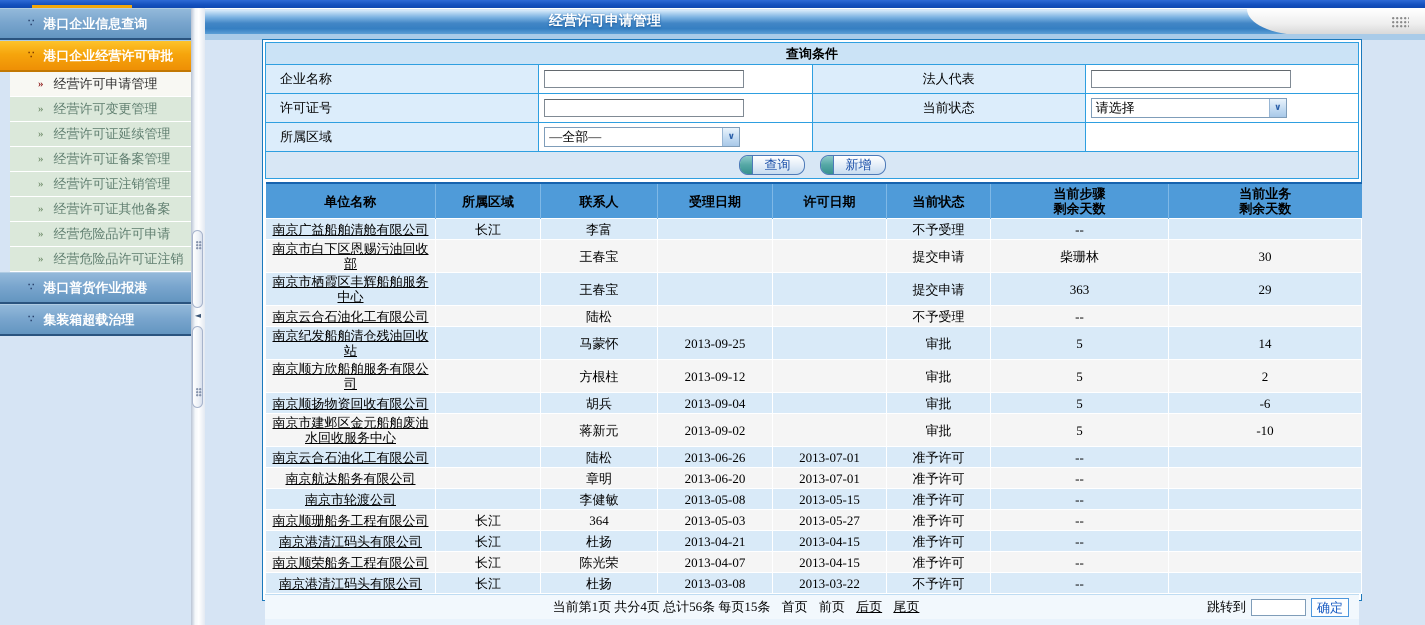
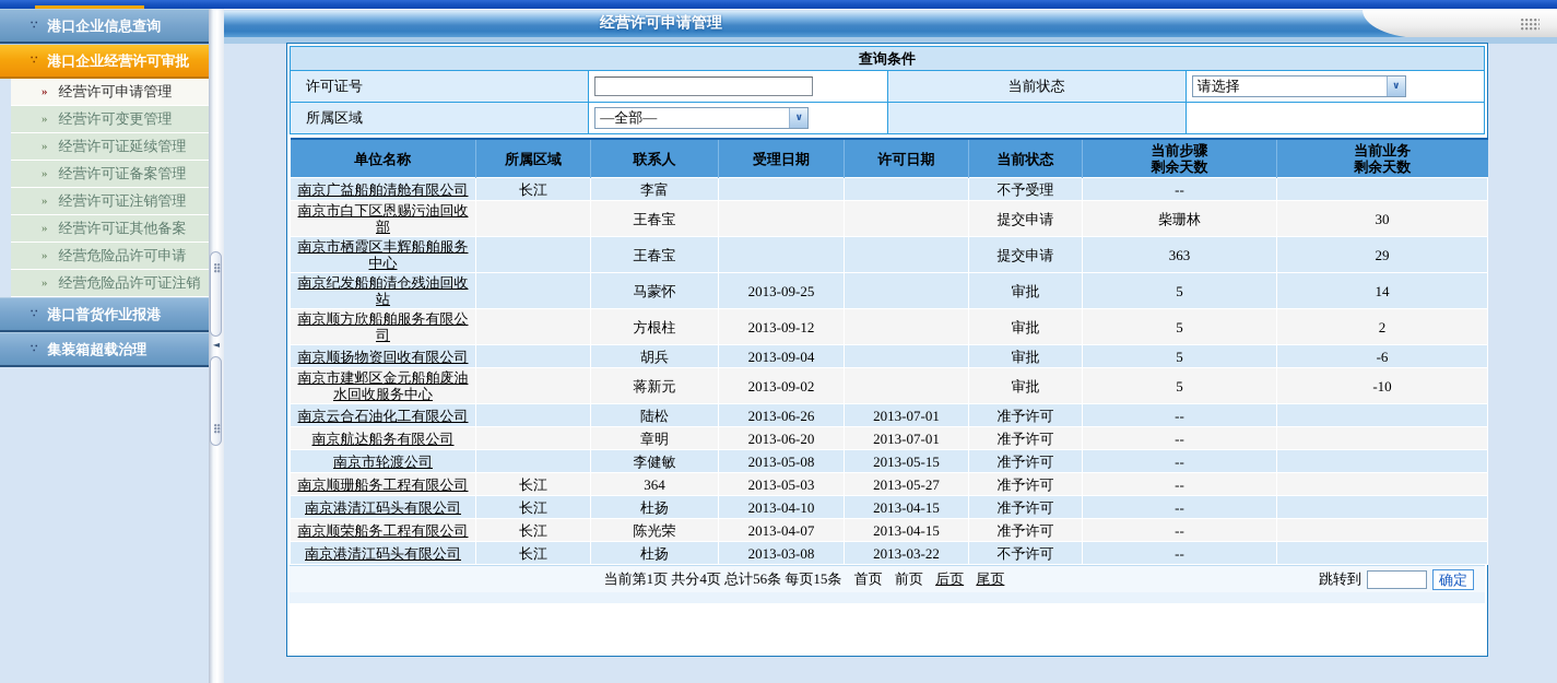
  ∵
  港口企业信息查询
  ∵
  港口企业经营许可审批
  »
  经营许可申请管理
  »
  经营许可变更管理
  »
  经营许可证延续管理
  »
  经营许可证备案管理
  »
  经营许可证注销管理
  »
  经营许可证其他备案
  »
  经营危险品许可申请
  »
  经营危险品许可证注销
  ∵
  港口普货作业报港
  ∵
  集装箱超载治理
  ◄
  经营许可申请管理
  查询条件
- 企业名称		法人代表
  许可证号		当前状态	请选择 ∨
  所属区域	—全部— ∨
- 查询
- 新增
  单位名称	所属区域	联系人	受理日期	许可日期	当前状态	当前步骤 剩余天数	当前业务 剩余天数
  南京广益船舶清舱有限公司	长江	李富			不予受理	--
  南京市白下区恩赐污油回收部		王春宝			提交申请	柴珊林	30
  南京市栖霞区丰辉船舶服务中心		王春宝			提交申请	363	29
- 南京云合石油化工有限公司		陆松			不予受理	--
  南京纪发船舶清仓残油回收站		马蒙怀	2013-09-25		审批	5	14
  南京顺方欣船舶服务有限公司		方根柱	2013-09-12		审批	5	2
  南京顺扬物资回收有限公司		胡兵	2013-09-04		审批	5	-6
  南京市建邺区金元船舶废油水回收服务中心		蒋新元	2013-09-02		审批	5	-10
  南京云合石油化工有限公司		陆松	2013-06-26	2013-07-01	准予许可	--
  南京航达船务有限公司		章明	2013-06-20	2013-07-01	准予许可	--
  南京市轮渡公司		李健敏	2013-05-08	2013-05-15	准予许可	--
  南京顺珊船务工程有限公司	长江	364	2013-05-03	2013-05-27	准予许可	--
- 南京港清江码头有限公司	长江	杜扬	2013-04-21	2013-04-15	准予许可	--
+ 南京港清江码头有限公司	长江	杜扬	2013-04-10	2013-04-15	准予许可	--
  南京顺荣船务工程有限公司	长江	陈光荣	2013-04-07	2013-04-15	准予许可	--
  南京港清江码头有限公司	长江	杜扬	2013-03-08	2013-03-22	不予许可	--
  当前第1页 共分4页 总计56条 每页15条 首页 前页 后页 尾页
  跳转到
  确定
